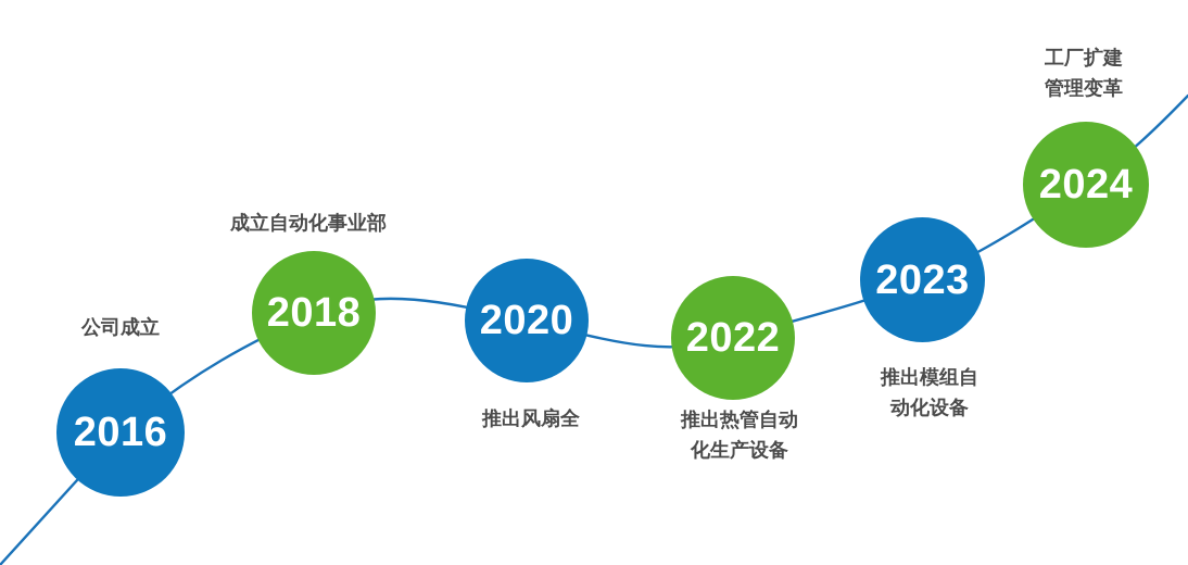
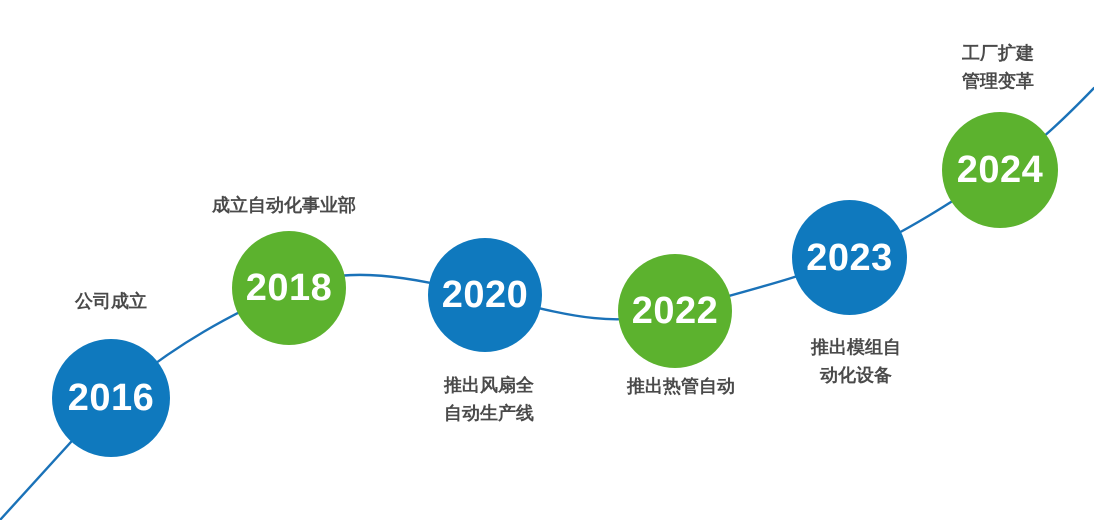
  公司成立
  2016
  成立自动化事业部
  2018
  2020
  推出风扇全
+ 自动生产线
  2022
  推出热管自动
- 化生产设备
  2023
  推出模组自
  动化设备
  工厂扩建
  管理变革
  2024
